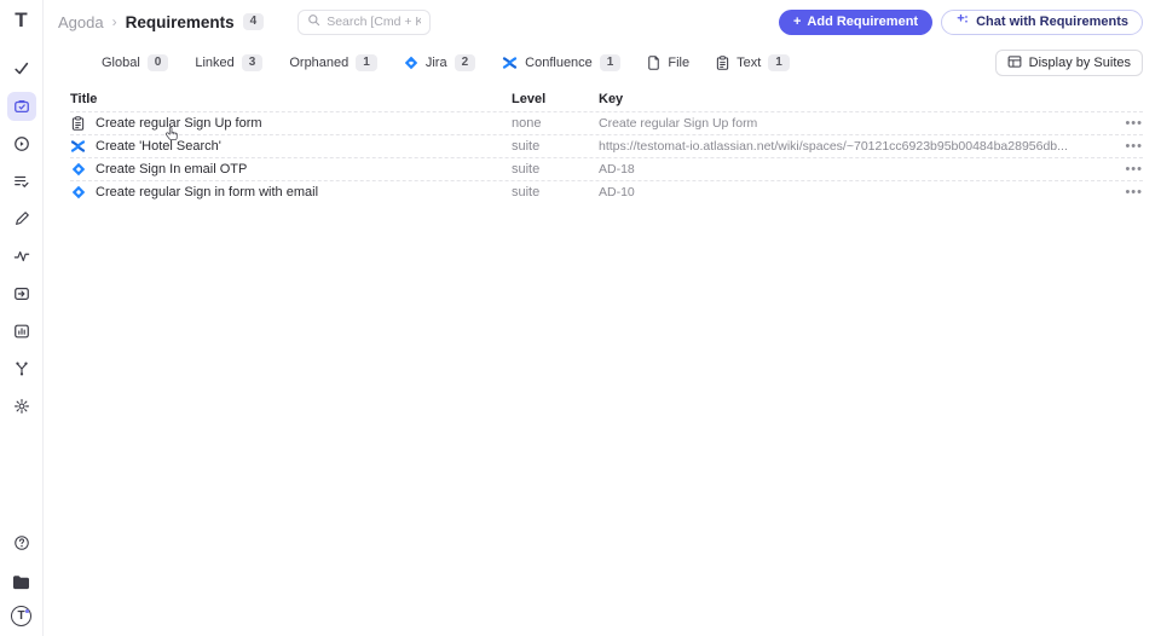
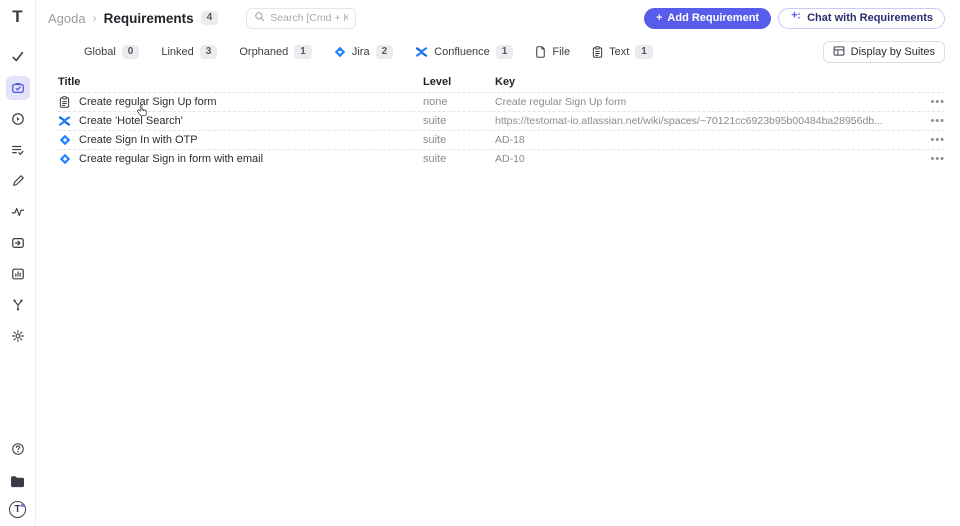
  T
  T
  Agoda
  ›
  Requirements
  4
  Search [Cmd + K
  +
  Add Requirement
  Chat with Requirements
  Global
  0
  Linked
  3
  Orphaned
  1
  Jira
  2
  Confluence
  1
  File
  Text
  1
  Display by Suites
  Title
  Level
  Key
  Create regular Sign Up form
  none
  Create regular Sign Up form
  •••
  Create 'Hotel Search'
  suite
  https://testomat-io.atlassian.net/wiki/spaces/~70121cc6923b95b00484ba28956db...
  •••
- Create Sign In email OTP
+ Create Sign In with OTP
  suite
  AD-18
  •••
  Create regular Sign in form with email
  suite
  AD-10
  •••
